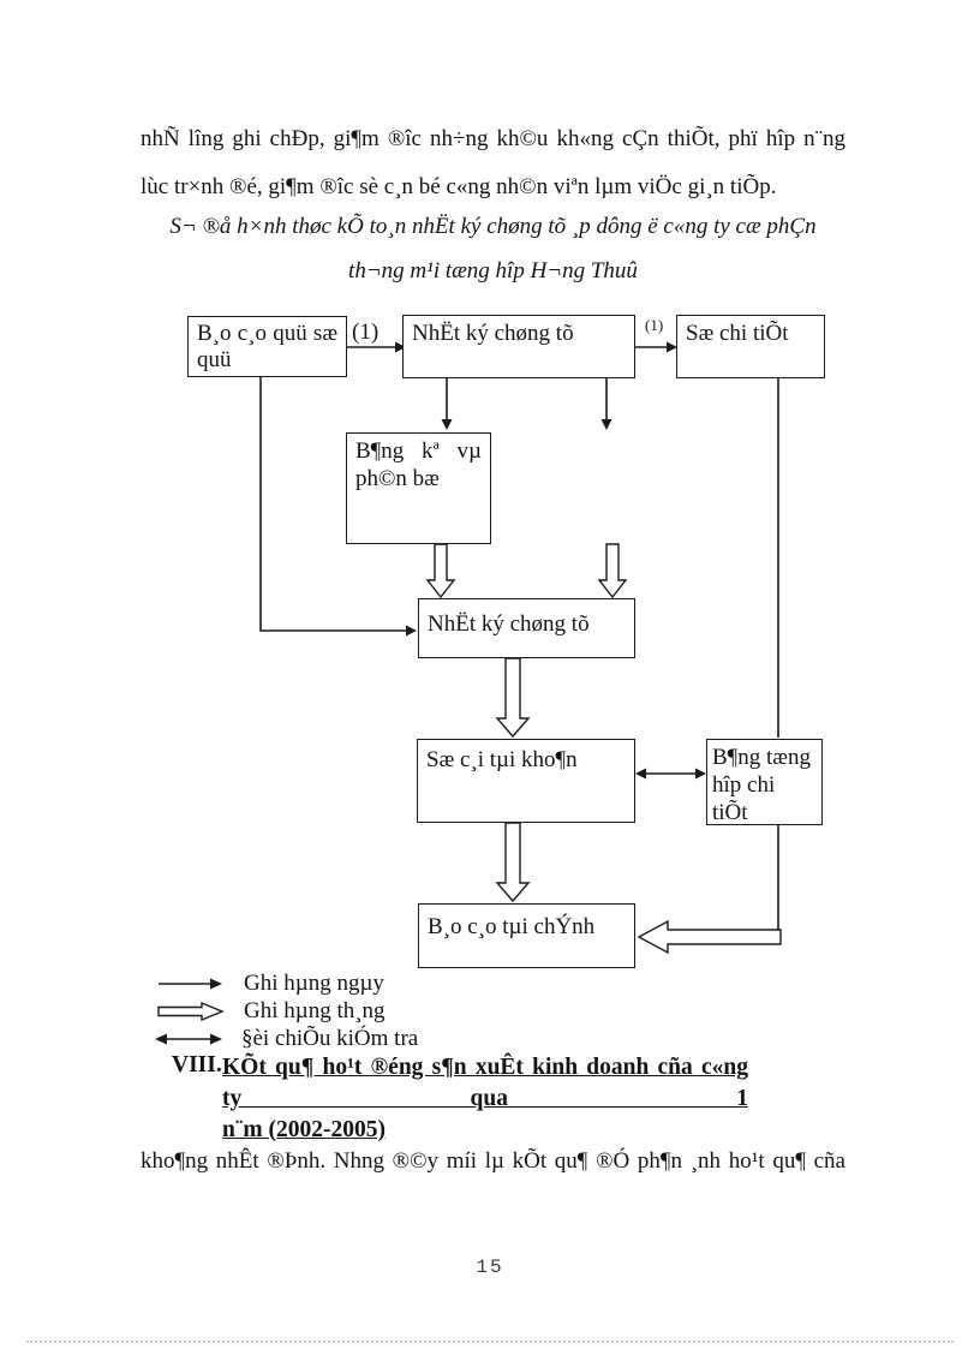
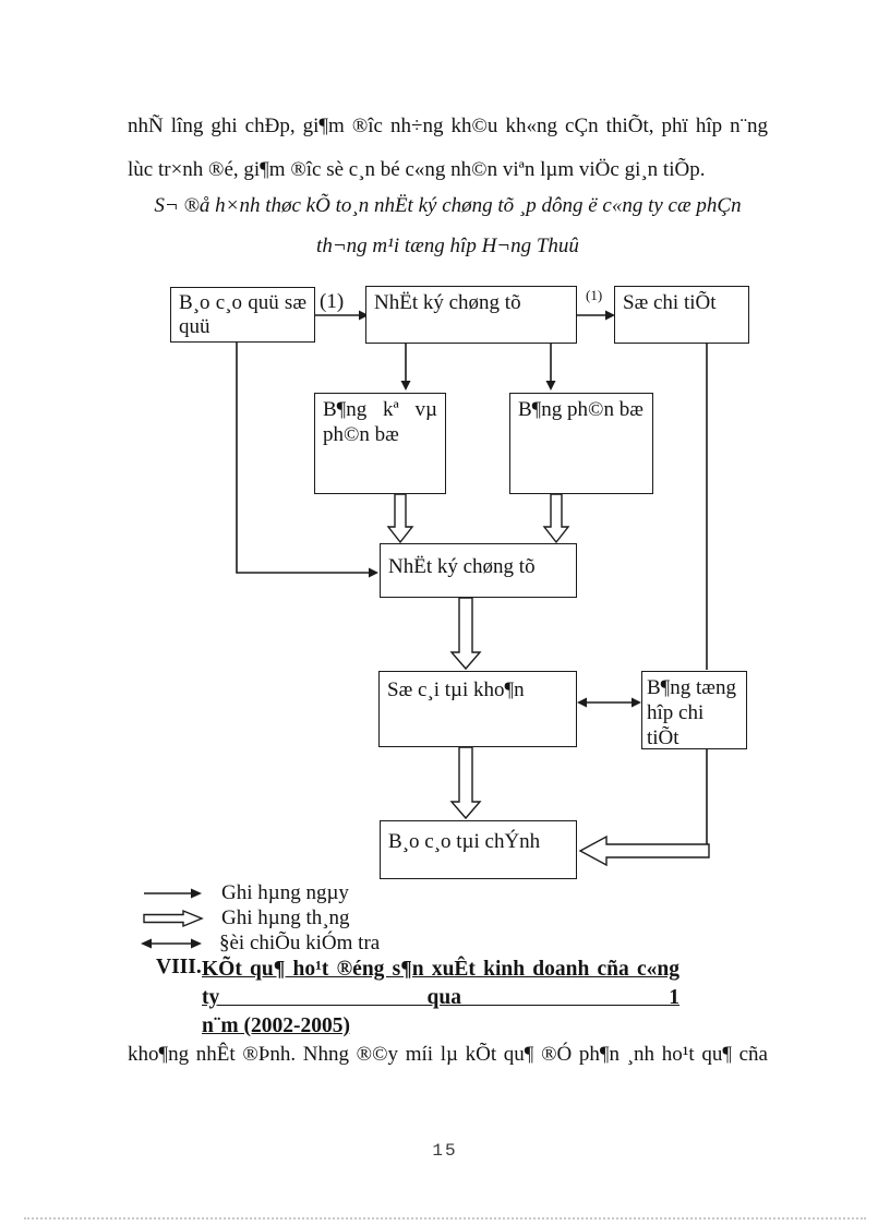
  nhÑ lîng ghi chÐp, gi¶m ®îc nh÷ng kh©u kh«ng cÇn thiÕt, phï hîp n¨ng
  lùc tr×nh ®é, gi¶m ®îc sè c¸n bé c«ng nh©n viªn lµm viÖc gi¸n tiÕp.
  S¬ ®å h×nh thøc kÕ to¸n nhËt ký chøng tõ ¸p dông ë c«ng ty cæ phÇn
  th¬ng m¹i tæng hîp H¬ng Thuû
  B¸o c¸o quü sæ
  quü
  (1)
  NhËt ký chøng tõ
  (1)
  Sæ chi tiÕt
  B¶ng kª vµ
  ph©n bæ
+ B¶ng ph©n bæ
  NhËt ký chøng tõ
  Sæ c¸i tµi kho¶n
  B¶ng tæng
  hîp chi
  tiÕt
  B¸o c¸o tµi chÝnh
  Ghi hµng ngµy
  Ghi hµng th¸ng
  §èi chiÕu kiÓm tra
  VIII.
  KÕt qu¶ ho¹t ®éng s¶n xuÊt kinh doanh cña c«ng ty qua 1
  n¨m (2002-2005)
  kho¶ng nhÊt ®Þnh. Nhng ®©y míi lµ kÕt qu¶ ®Ó ph¶n ¸nh ho¹t qu¶ cña
  15
